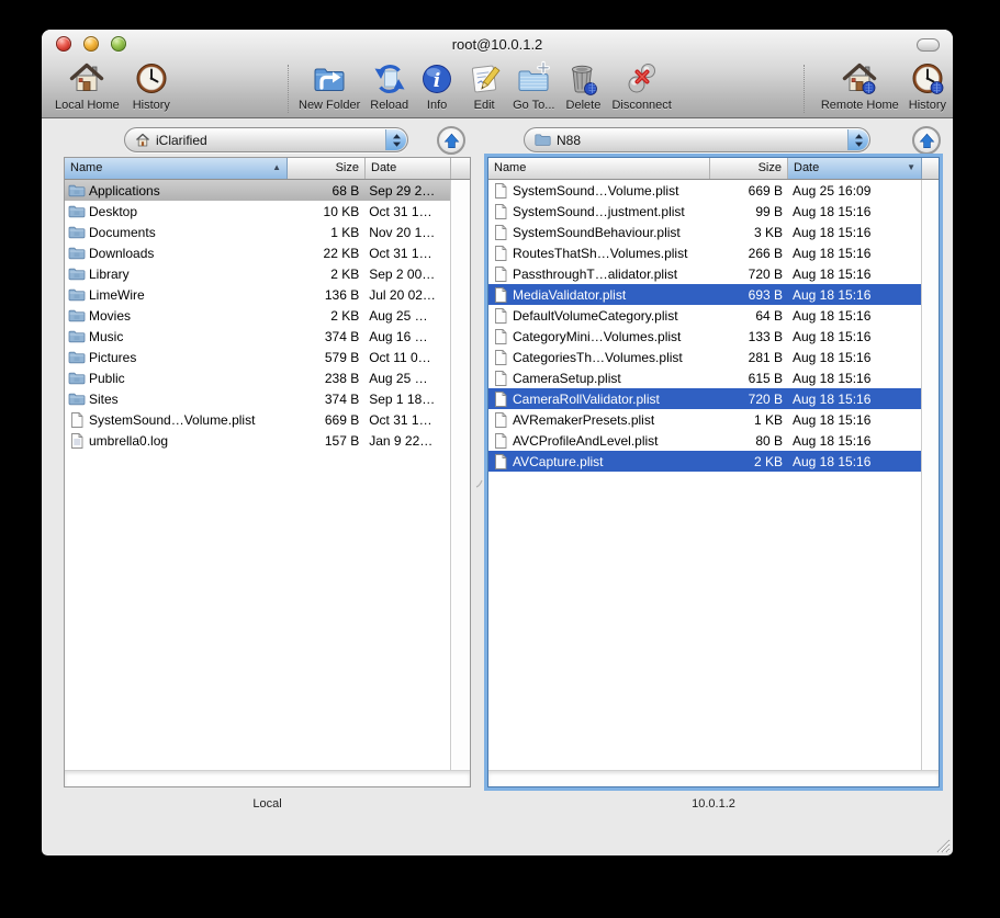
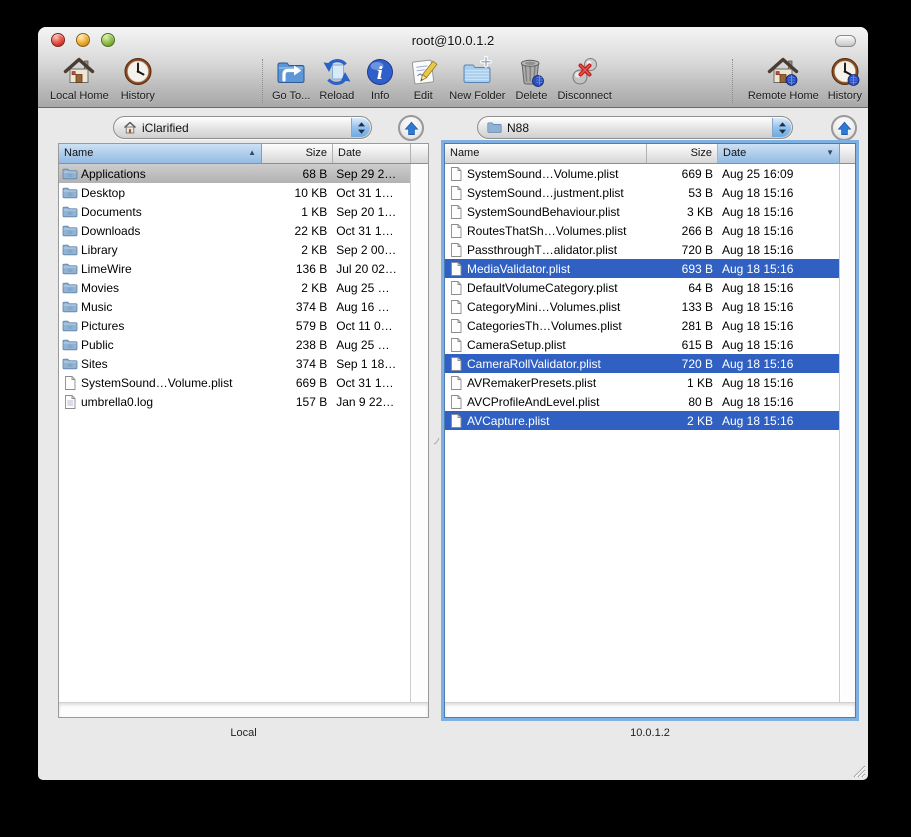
  root@10.0.1.2
  Local Home
  History
- New Folder
+ Go To...
  Reload
  i
  Info
  Edit
- Go To...
+ New Folder
  Delete
  Disconnect
  Remote Home
  History
  iClarified
  N88
  Name
  ▲
  Size
  Date
  Applications
  68 B
  Sep 29 2…
  Desktop
  10 KB
  Oct 31 1…
  Documents
  1 KB
- Nov 20 1…
+ Sep 20 1…
  Downloads
  22 KB
  Oct 31 1…
  Library
  2 KB
  Sep 2 00…
  LimeWire
  136 B
  Jul 20 02…
  Movies
  2 KB
  Aug 25 …
  Music
  374 B
  Aug 16 …
  Pictures
  579 B
  Oct 11 0…
  Public
  238 B
  Aug 25 …
  Sites
  374 B
  Sep 1 18…
  SystemSound…Volume.plist
  669 B
  Oct 31 1…
  umbrella0.log
  157 B
  Jan 9 22…
  Name
  Size
  Date
  ▼
  SystemSound…Volume.plist
  669 B
  Aug 25 16:09
  SystemSound…justment.plist
- 99 B
+ 53 B
  Aug 18 15:16
  SystemSoundBehaviour.plist
  3 KB
  Aug 18 15:16
  RoutesThatSh…Volumes.plist
  266 B
  Aug 18 15:16
  PassthroughT…alidator.plist
  720 B
  Aug 18 15:16
  MediaValidator.plist
  693 B
  Aug 18 15:16
  DefaultVolumeCategory.plist
  64 B
  Aug 18 15:16
  CategoryMini…Volumes.plist
  133 B
  Aug 18 15:16
  CategoriesTh…Volumes.plist
  281 B
  Aug 18 15:16
  CameraSetup.plist
  615 B
  Aug 18 15:16
  CameraRollValidator.plist
  720 B
  Aug 18 15:16
  AVRemakerPresets.plist
  1 KB
  Aug 18 15:16
  AVCProfileAndLevel.plist
  80 B
  Aug 18 15:16
  AVCapture.plist
  2 KB
  Aug 18 15:16
  Local
  10.0.1.2
